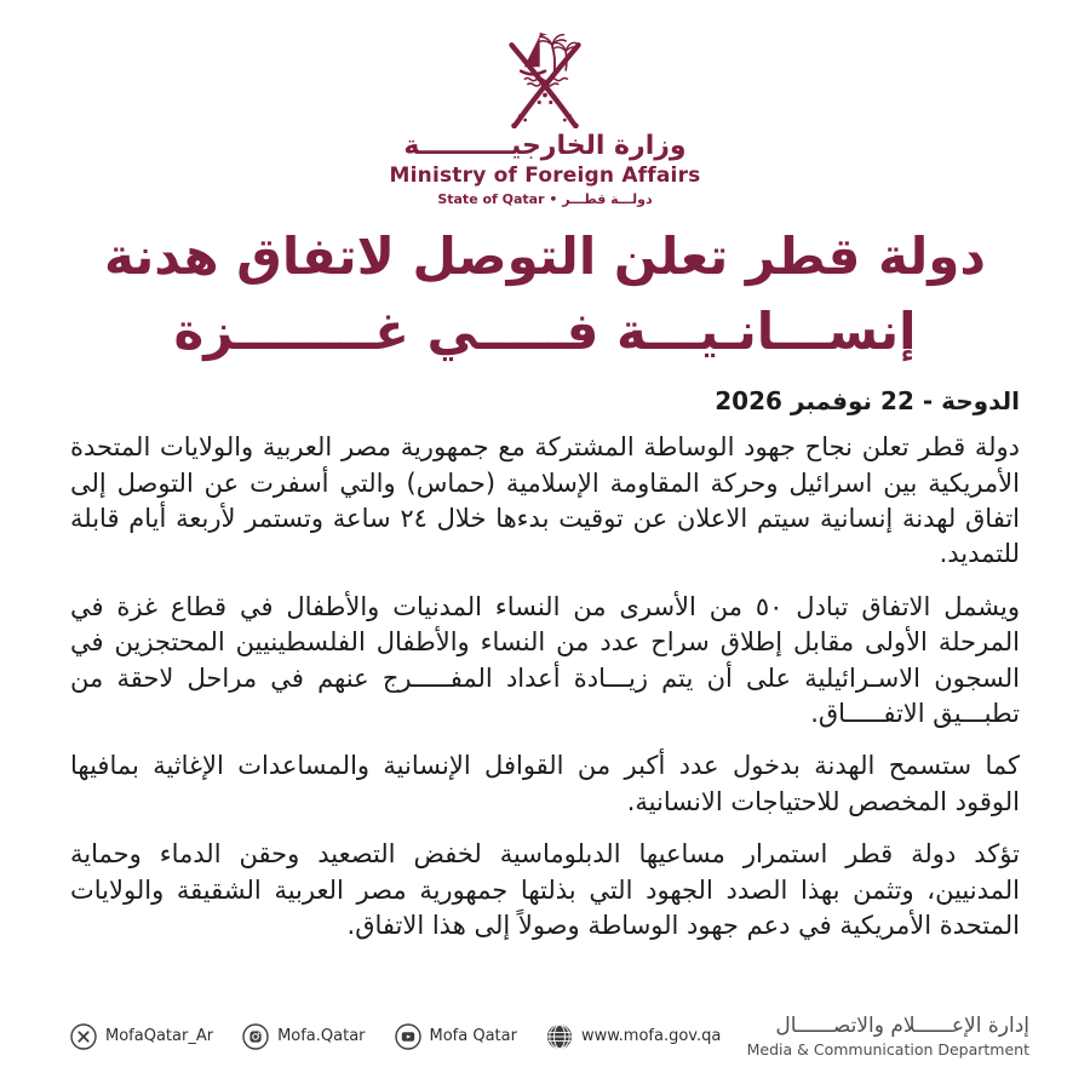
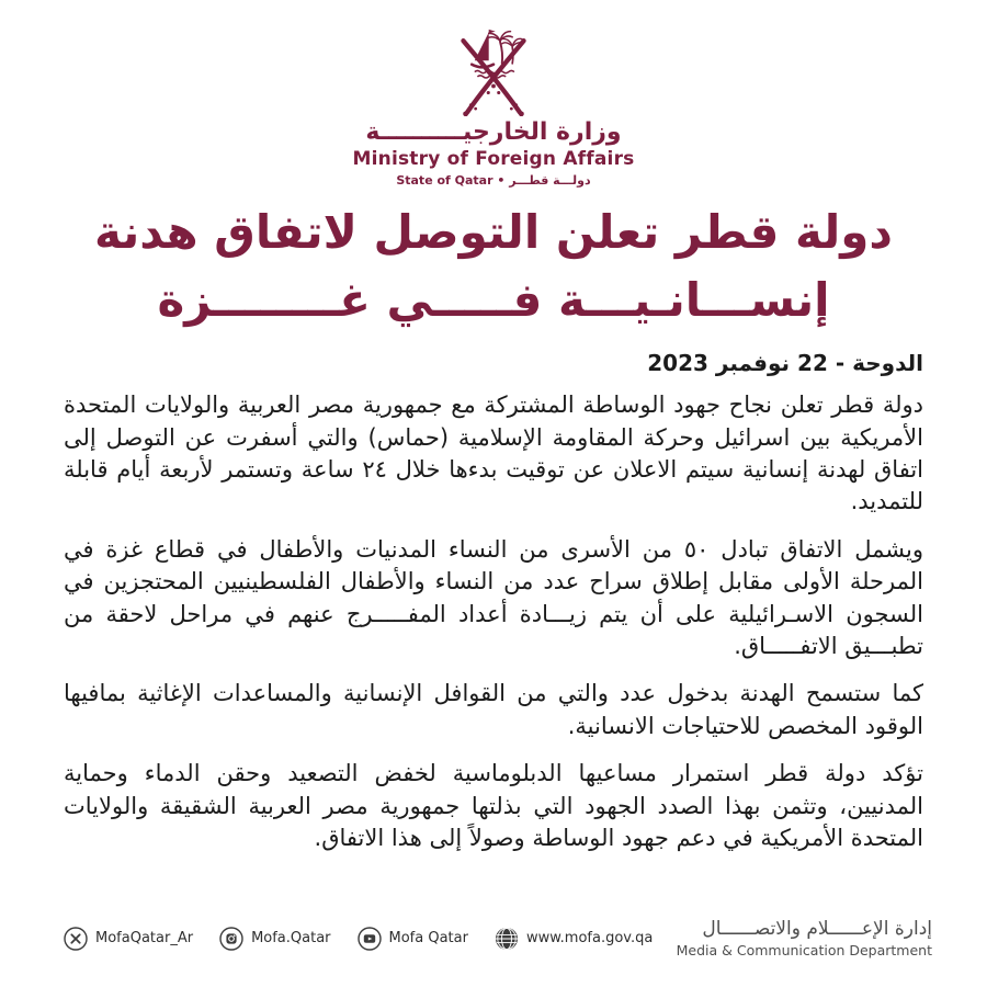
  وزارة الخارجيــــــــــة
  Ministry of Foreign Affairs
  State of Qatar • دولـــة قطـــر
  دولة قطر تعلن التوصل لاتفاق هدنة
  إنســـانـيـــة فـــــي غــــــــزة
- الدوحة - 22 نوفمبر 2026
+ الدوحة - 22 نوفمبر 2023
  دولة قطر تعلن نجاح جهود الوساطة المشتركة مع جمهورية مصر العربية والولايات المتحدة الأمريكية بين اسرائيل وحركة المقاومة الإسلامية (حماس) والتي أسفرت عن التوصل إلى اتفاق لهدنة إنسانية سيتم الاعلان عن توقيت بدءها خلال ٢٤ ساعة وتستمر لأربعة أيام قابلة للتمديد.
  ويشمل الاتفاق تبادل ٥٠ من الأسرى من النساء المدنيات والأطفال في قطاع غزة في المرحلة الأولى مقابل إطلاق سراح عدد من النساء والأطفال الفلسطينيين المحتجزين في السجون الاسـرائيلية على أن يتم زيـــادة أعداد المفـــــرج عنهم في مراحل لاحقة من تطبـــيق الاتفـــــاق.
- كما ستسمح الهدنة بدخول عدد أكبر من القوافل الإنسانية والمساعدات الإغاثية بمافيها الوقود المخصص للاحتياجات الانسانية.
+ كما ستسمح الهدنة بدخول عدد والتي من القوافل الإنسانية والمساعدات الإغاثية بمافيها الوقود المخصص للاحتياجات الانسانية.
  تؤكد دولة قطر استمرار مساعيها الدبلوماسية لخفض التصعيد وحقن الدماء وحماية المدنيين، وتثمن بهذا الصدد الجهود التي بذلتها جمهورية مصر العربية الشقيقة والولايات المتحدة الأمريكية في دعم جهود الوساطة وصولاً إلى هذا الاتفاق.
  MofaQatar_Ar
  Mofa.Qatar
  Mofa Qatar
  www.mofa.gov.qa
  إدارة الإعــــــلام والاتصــــــال
  Media & Communication Department
